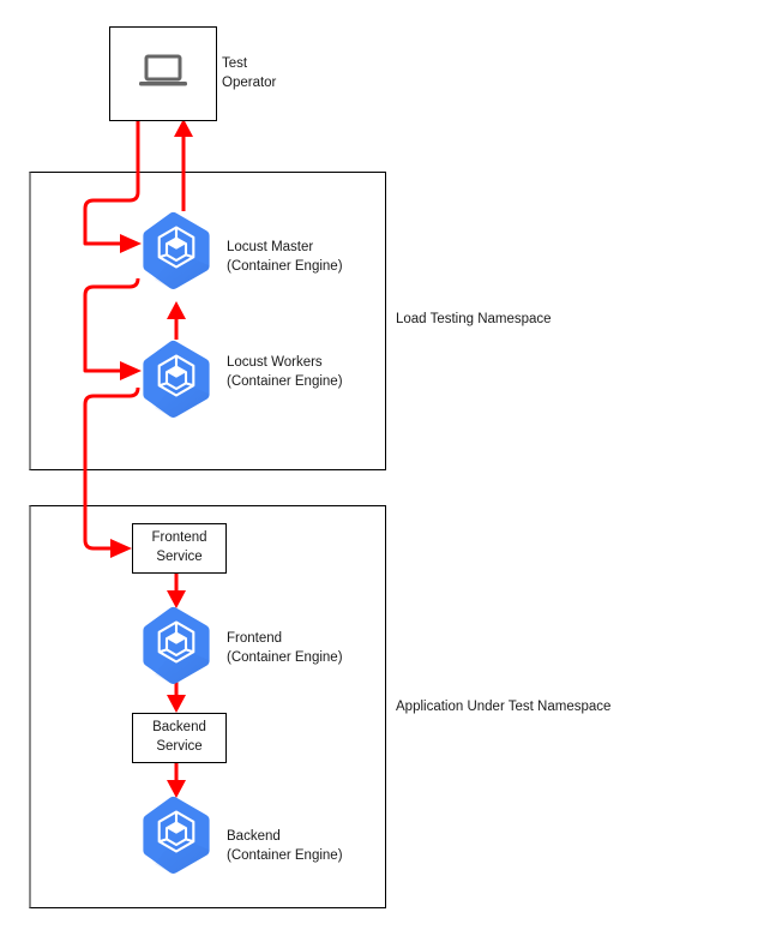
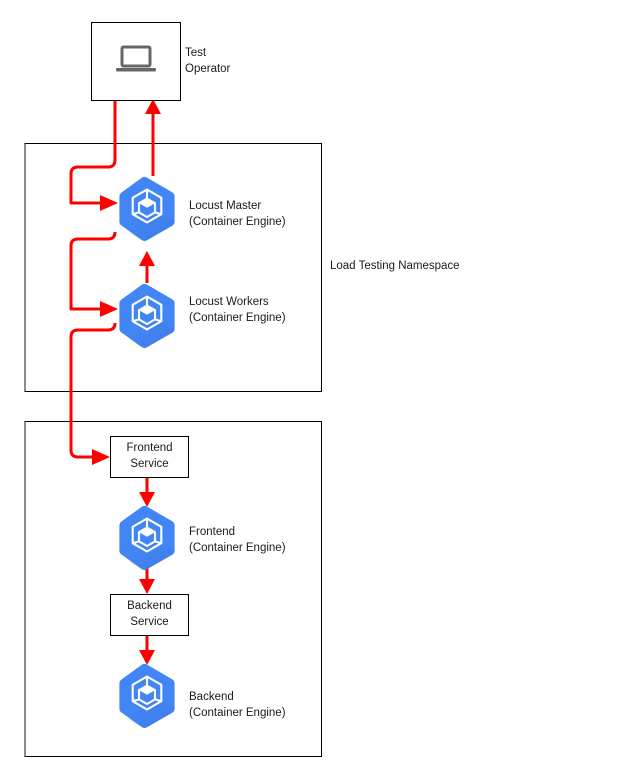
  Test
  Operator
  Locust Master
  (Container Engine)
  Locust Workers
  (Container Engine)
  Load Testing Namespace
  Frontend
  Service
  Frontend
  (Container Engine)
  Backend
  Service
  Backend
  (Container Engine)
- Application Under Test Namespace
